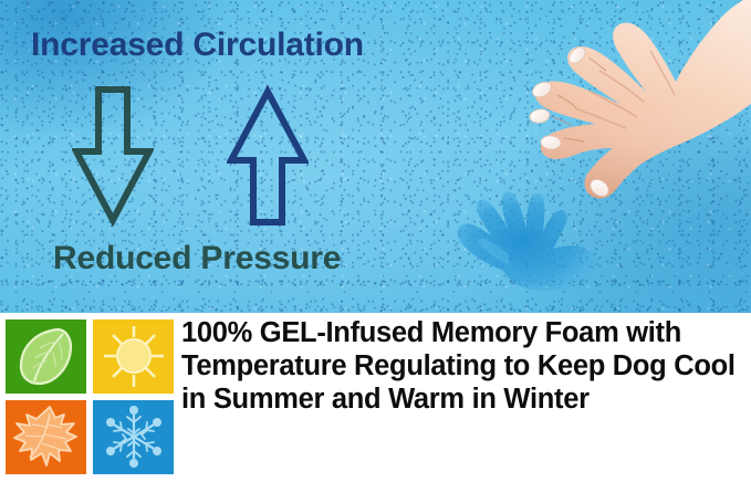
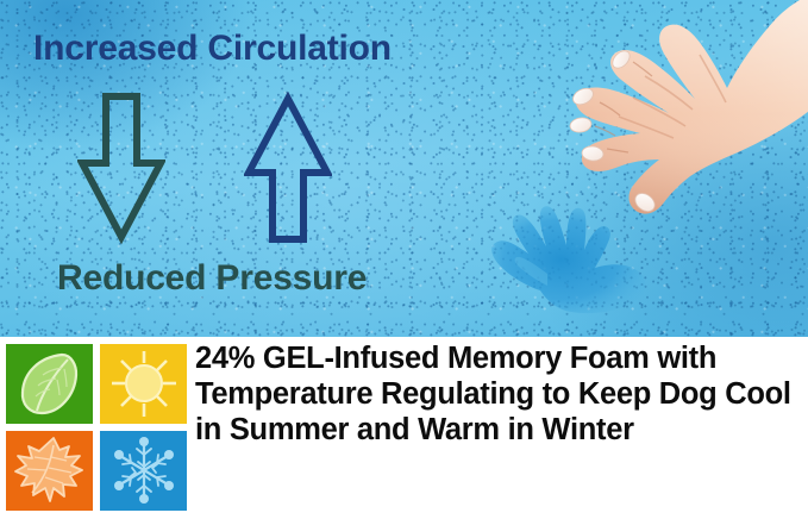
  Increased Circulation
  Reduced Pressure
- 100% GEL-Infused Memory Foam with Temperature Regulating to Keep Dog Cool in Summer and Warm in Winter
+ 24% GEL-Infused Memory Foam with Temperature Regulating to Keep Dog Cool in Summer and Warm in Winter
